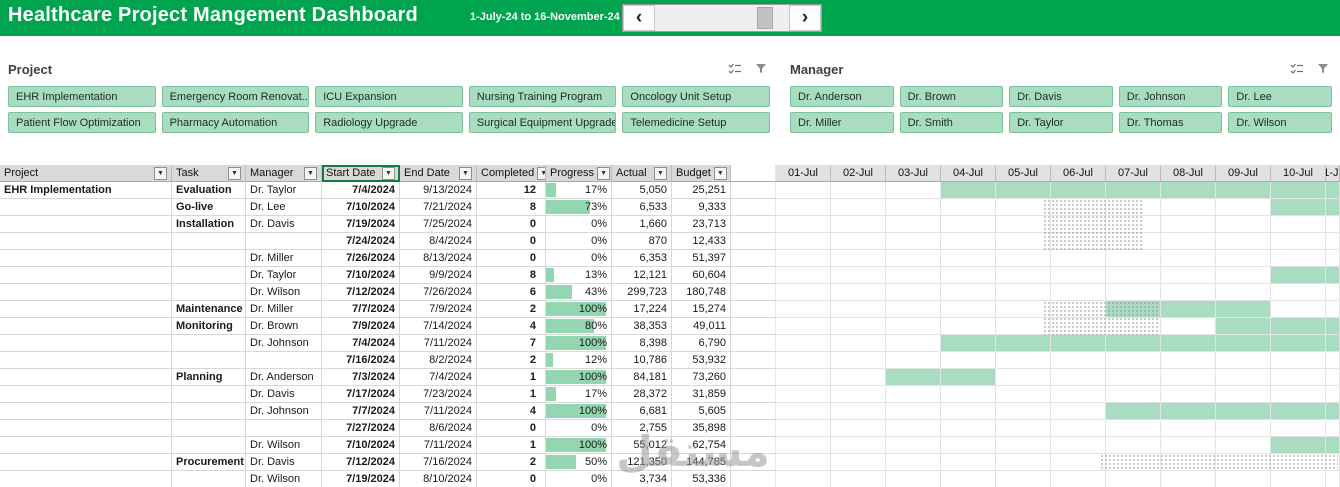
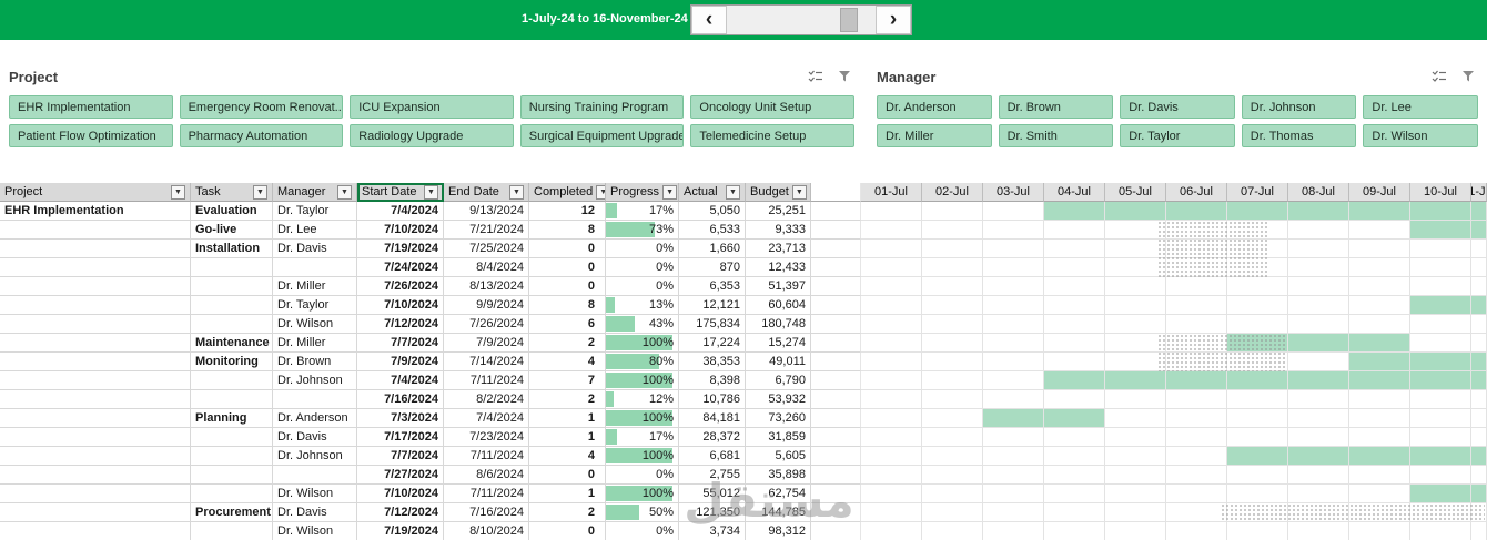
- Healthcare Project Mangement Dashboard
  1-July-24 to 16-November-24
  ‹
  ›
  Project
  EHR Implementation
  Emergency Room Renovat..
  ICU Expansion
  Nursing Training Program
  Oncology Unit Setup
  Patient Flow Optimization
  Pharmacy Automation
  Radiology Upgrade
  Surgical Equipment Upgrade
  Telemedicine Setup
  Manager
  Dr. Anderson
  Dr. Brown
  Dr. Davis
  Dr. Johnson
  Dr. Lee
  Dr. Miller
  Dr. Smith
  Dr. Taylor
  Dr. Thomas
  Dr. Wilson
  Project
  Task
  Manager
  Start Date
  End Date
  Completed
  Progress
  Actual
  Budget
  01-Jul
  02-Jul
  03-Jul
  04-Jul
  05-Jul
  06-Jul
  07-Jul
  08-Jul
  09-Jul
  10-Jul
  EHR Implementation
  Evaluation
  Dr. Taylor
  7/4/2024
  9/13/2024
  12
  17%
  5,050
  25,251
  Go-live
  Dr. Lee
  7/10/2024
  7/21/2024
  8
  73%
  6,533
  9,333
  Installation
  Dr. Davis
  7/19/2024
  7/25/2024
  0
  0%
  1,660
  23,713
  7/24/2024
  8/4/2024
  0
  0%
  870
  12,433
  Dr. Miller
  7/26/2024
  8/13/2024
  0
  0%
  6,353
  51,397
  Dr. Taylor
  7/10/2024
  9/9/2024
  8
  13%
  12,121
  60,604
  Dr. Wilson
  7/12/2024
  7/26/2024
  6
  43%
- 299,723
+ 175,834
  180,748
  Maintenance
  Dr. Miller
  7/7/2024
  7/9/2024
  2
  100%
  17,224
  15,274
  Monitoring
  Dr. Brown
  7/9/2024
  7/14/2024
  4
  80%
  38,353
  49,011
  Dr. Johnson
  7/4/2024
  7/11/2024
  7
  100%
  8,398
  6,790
  7/16/2024
  8/2/2024
  2
  12%
  10,786
  53,932
  Planning
  Dr. Anderson
  7/3/2024
  7/4/2024
  1
  100%
  84,181
  73,260
  Dr. Davis
  7/17/2024
  7/23/2024
  1
  17%
  28,372
  31,859
  Dr. Johnson
  7/7/2024
  7/11/2024
  4
  100%
  6,681
  5,605
  7/27/2024
  8/6/2024
  0
  0%
  2,755
  35,898
  Dr. Wilson
  7/10/2024
  7/11/2024
  1
  100%
  55,012
  62,754
  Procurement
  Dr. Davis
  7/12/2024
  7/16/2024
  2
  50%
  121,350
  144,785
  Dr. Wilson
  7/19/2024
  8/10/2024
  0
  0%
  3,734
- 53,336
+ 98,312
  مستقل
